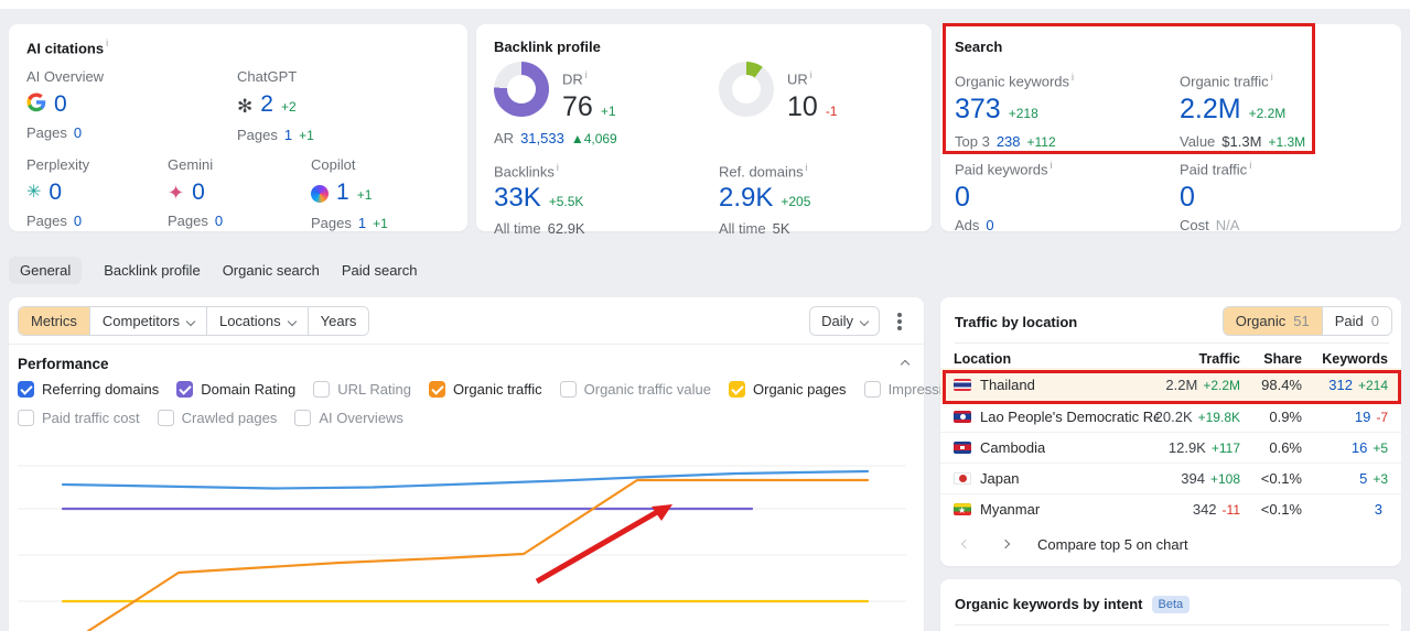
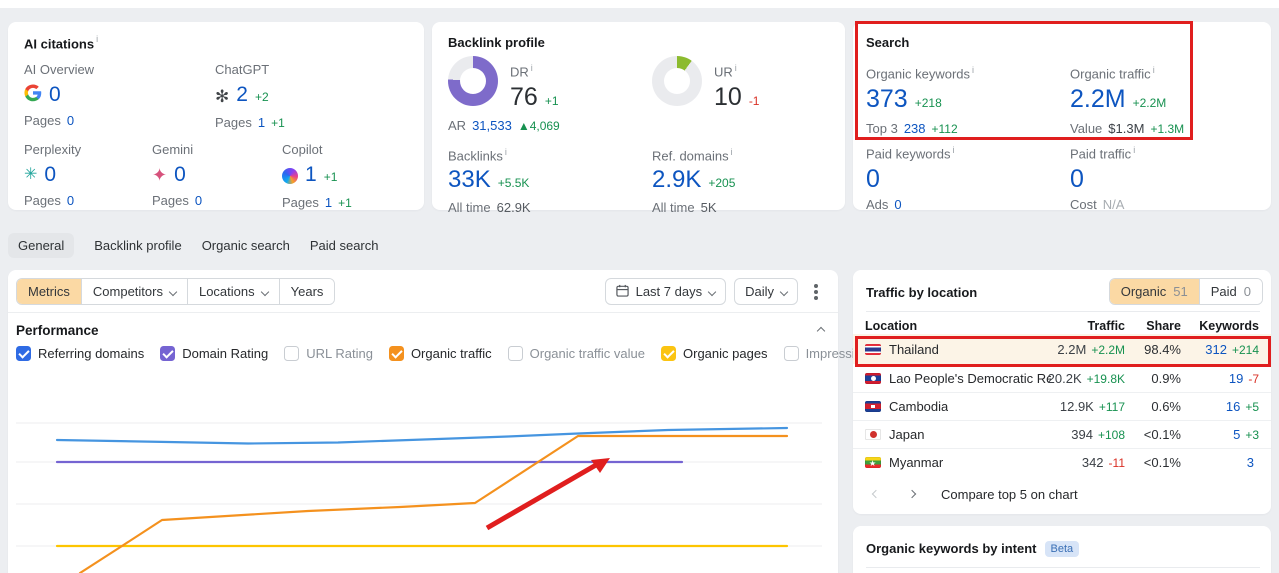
  AI citations i
  AI Overview
  0
  Pages
  0
  ChatGPT
  ✻
  2
  +2
  Pages
  1
  +1
  Perplexity
  ✳
  0
  Pages
  0
  Gemini
  ✦
  0
  Pages
  0
  Copilot
  1
  +1
  Pages
  1
  +1
  Backlink profile
  DR i
  76
  +1
  AR
  31,533
  ▲4,069
  UR i
  10
  -1
  Backlinks i
  33K
  +5.5K
  All time
  62.9K
  Ref. domains i
  2.9K
  +205
  All time
  5K
  Search
  Organic keywords i
  373
  +218
  Top 3
  238
  +112
  Organic traffic i
  2.2M
  +2.2M
  Value
  $1.3M
  +1.3M
  Paid keywords i
  0
  Ads
  0
  Paid traffic i
  0
  Cost
  N/A
  General
  Backlink profile
  Organic search
  Paid search
  Metrics
  Competitors
  Locations
  Years
+ Last 7 days
  Daily
  Performance
  Referring domains
  Domain Rating
  URL Rating
  Organic traffic
  Organic traffic value
  Organic pages
- Paid traffic cost
- Crawled pages
- AI Overviews
  Traffic by location
  Organic
  51
  Paid
  0
  Location
  Traffic
  Share
  Keywords
  Thailand
  2.2M
  +2.2M
  98.4%
  312
  +214
  Lao People's Democratic Re
  20.2K
  +19.8K
  0.9%
  19
  -7
  Cambodia
  12.9K
  +117
  0.6%
  16
  +5
  Japan
  394
  +108
  <0.1%
  5
  +3
  Myanmar
  342
  -11
  <0.1%
  3
  Compare top 5 on chart
  Organic keywords by intent Beta
